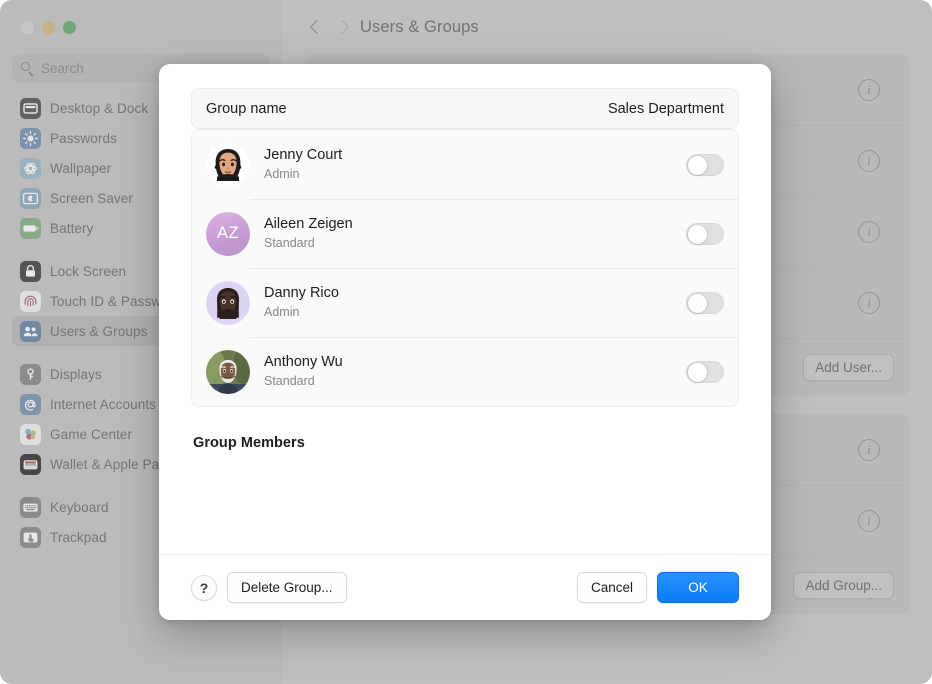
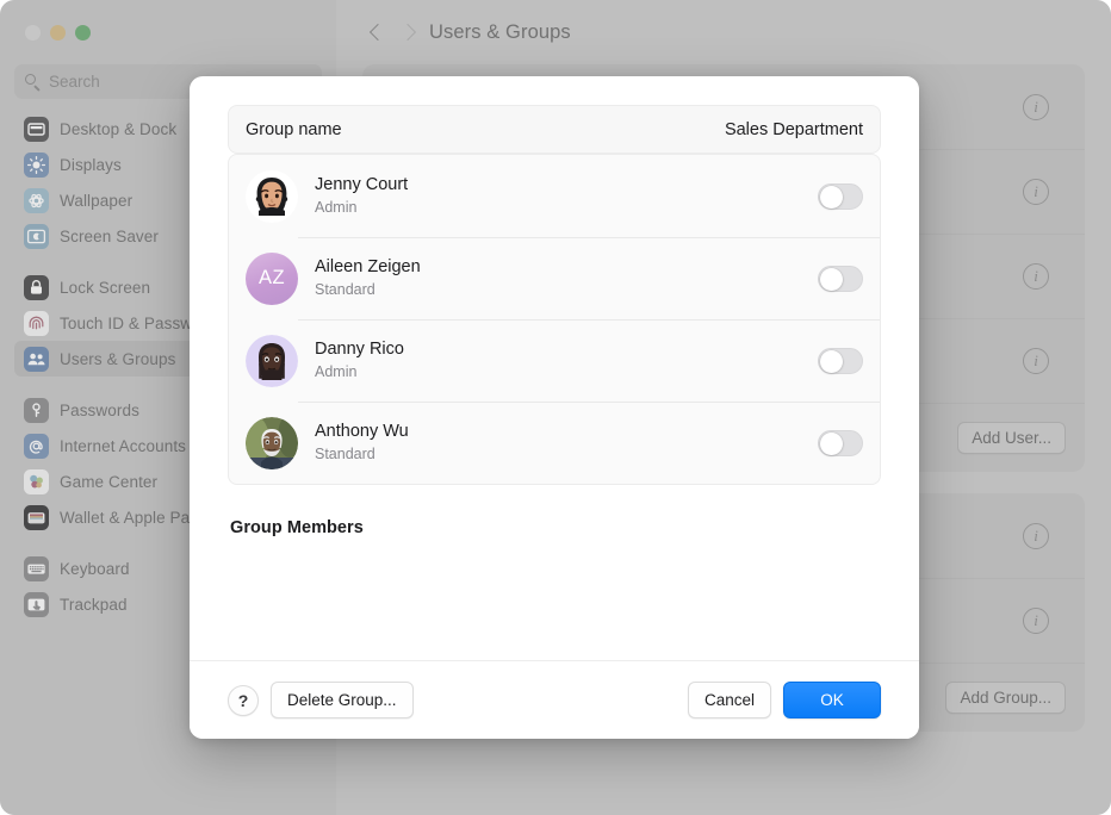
  Search
  Desktop & Dock
- Passwords
+ Displays
  Wallpaper
  Screen Saver
- Battery
  Lock Screen
  Touch ID & Passw
  Users & Groups
- Displays
+ Passwords
  Internet Accounts
  Game Center
  Wallet & Apple Pa
  Keyboard
  Trackpad
  Users & Groups
  i
  i
  i
  i
  Add User...
  i
  i
  Add Group...
  Group name
  Sales Department
  Jenny Court
  Admin
  AZ
  Aileen Zeigen
  Standard
  Danny Rico
  Admin
  Anthony Wu
  Standard
  Group Members
  ?
  Delete Group...
  Cancel
  OK
